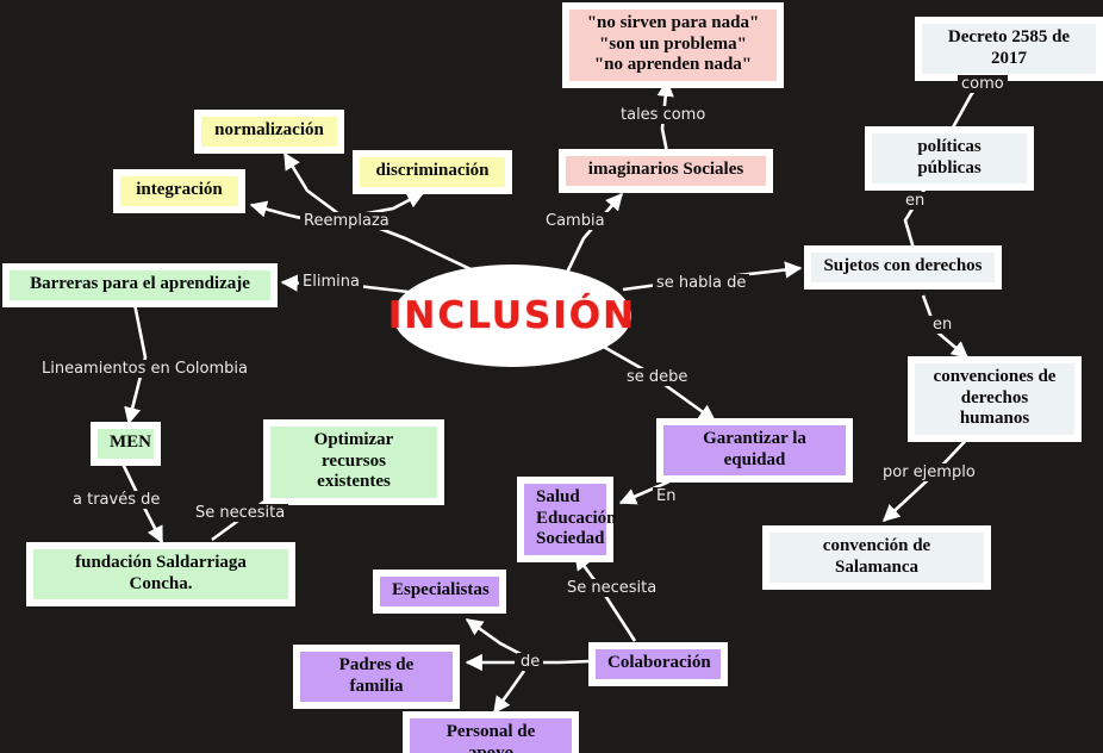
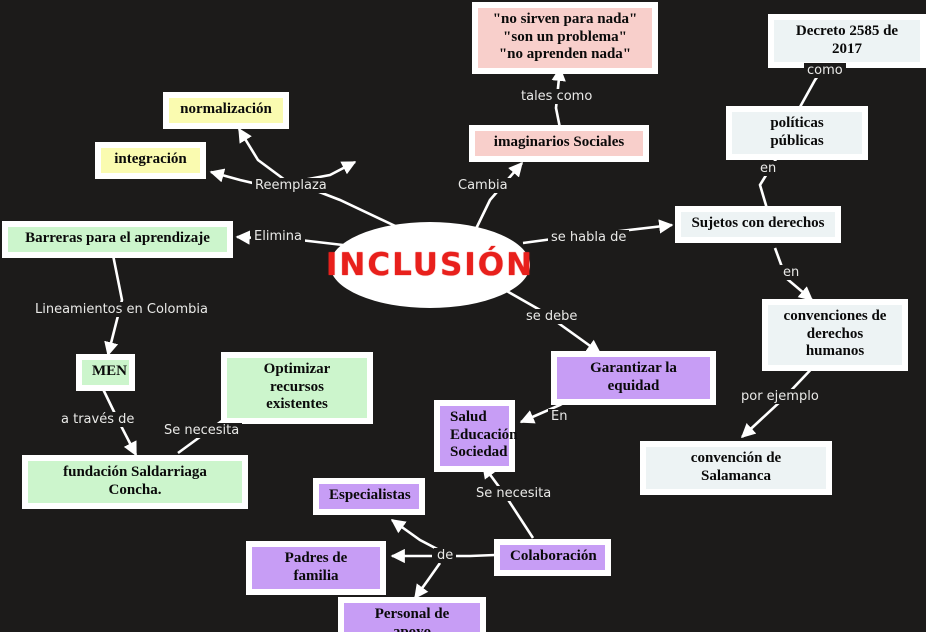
  "no sirven para nada"
  "son un problema"
  "no aprenden nada"
  Decreto 2585 de 2017
  políticas públicas
  imaginarios Sociales
  Sujetos con derechos
  convenciones de
  derechos humanos
  convención de Salamanca
  normalización
- discriminación
  integración
  Barreras para el aprendizaje
  MEN
  fundación Saldarriaga Concha.
  Optimizar recursos
  existentes
  Garantizar la equidad
  Salud
  Educación
  Sociedad
  Especialistas
  Padres de familia
  Colaboración
  INCLUSIÓN
  tales como
  como
  en
  en
  por ejemplo
  se habla de
  se debe
  Cambia
  Reemplaza
  Elimina
  Lineamientos en Colombia
  a través de
  Se necesita
  En
  Se necesita
  de
